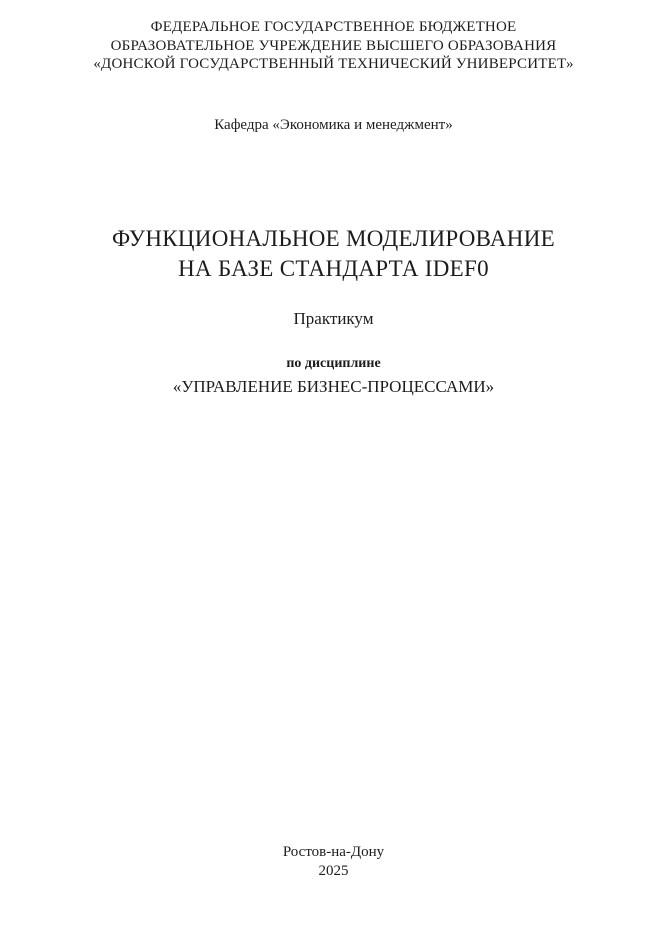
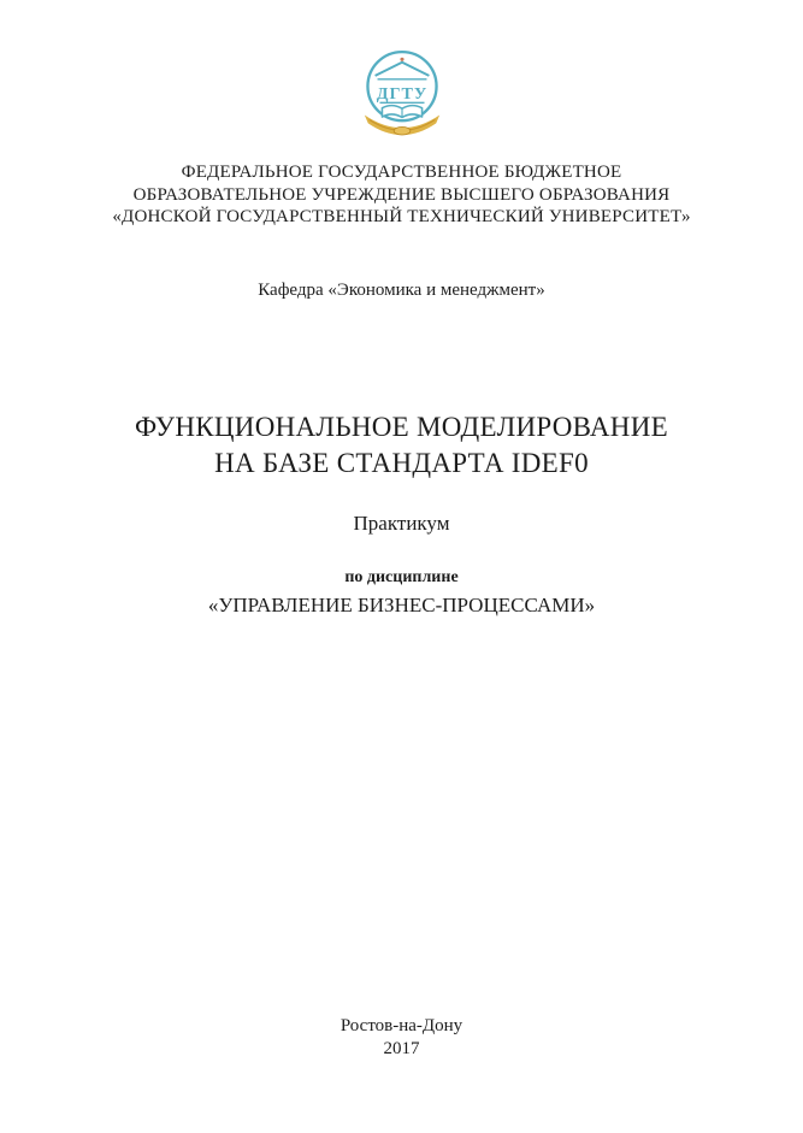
+ ДГТУ
  ФЕДЕРАЛЬНОЕ ГОСУДАРСТВЕННОЕ БЮДЖЕТНОЕ
  ОБРАЗОВАТЕЛЬНОЕ УЧРЕЖДЕНИЕ ВЫСШЕГО ОБРАЗОВАНИЯ
  «ДОНСКОЙ ГОСУДАРСТВЕННЫЙ ТЕХНИЧЕСКИЙ УНИВЕРСИТЕТ»
  Кафедра «Экономика и менеджмент»
  ФУНКЦИОНАЛЬНОЕ МОДЕЛИРОВАНИЕ
  НА БАЗЕ СТАНДАРТА IDEF0
  Практикум
  по дисциплине
  «УПРАВЛЕНИЕ БИЗНЕС-ПРОЦЕССАМИ»
  Ростов-на-Дону
- 2025
+ 2017
